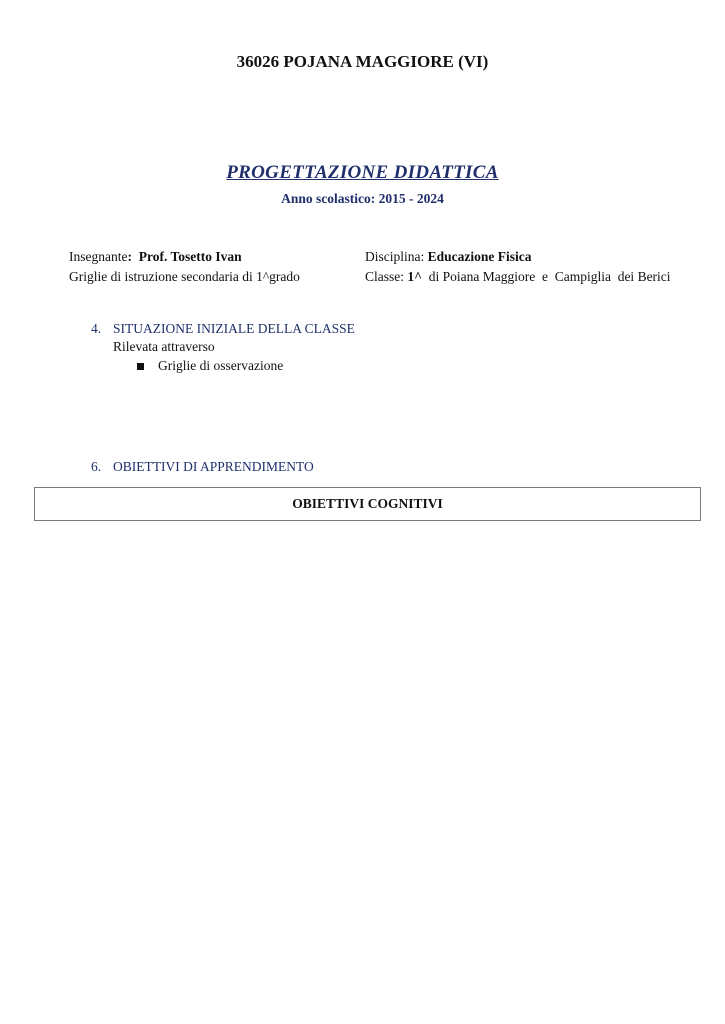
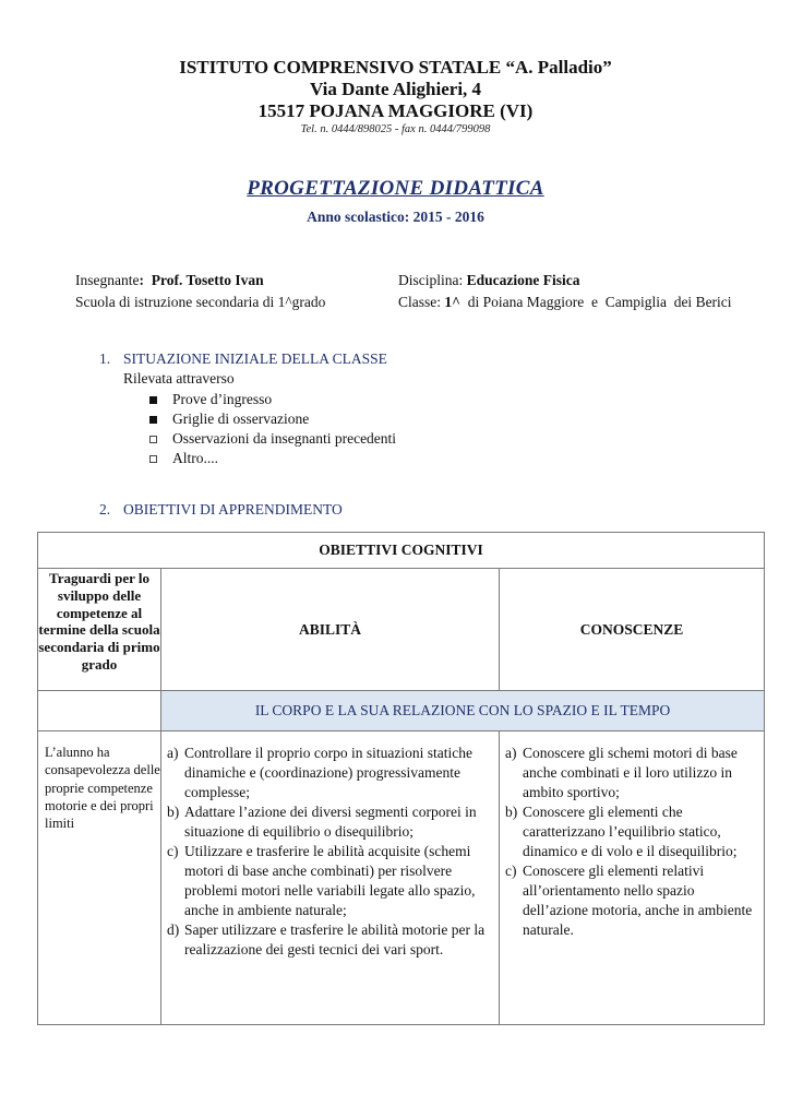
+ ISTITUTO COMPRENSIVO STATALE “A. Palladio”
+ Via Dante Alighieri, 4
- 36026 POJANA MAGGIORE (VI)
+ 15517 POJANA MAGGIORE (VI)
+ Tel. n. 0444/898025 - fax n. 0444/799098
  PROGETTAZIONE DIDATTICA
- Anno scolastico: 2015 - 2024
+ Anno scolastico: 2015 - 2016
  Insegnante: Prof. Tosetto Ivan
- Griglie di istruzione secondaria di 1^grado
+ Scuola di istruzione secondaria di 1^grado
  Disciplina: Educazione Fisica
  Classe: 1^ di Poiana Maggiore e Campiglia dei Berici
- 4. SITUAZIONE INIZIALE DELLA CLASSE
+ 1. SITUAZIONE INIZIALE DELLA CLASSE
  Rilevata attraverso
+ Prove d’ingresso
  Griglie di osservazione
+ Osservazioni da insegnanti precedenti
+ Altro....
- 6. OBIETTIVI DI APPRENDIMENTO
+ 2. OBIETTIVI DI APPRENDIMENTO
  OBIETTIVI COGNITIVI
+ Traguardi per lo sviluppo delle competenze al termine della scuola secondaria di primo grado	ABILITÀ	CONOSCENZE
+ 	IL CORPO E LA SUA RELAZIONE CON LO SPAZIO E IL TEMPO
+ L’alunno ha consapevolezza delle proprie competenze motorie e dei propri limiti	a) Controllare il proprio corpo in situazioni statiche dinamiche e (coordinazione) progressivamente complesse; b) Adattare l’azione dei diversi segmenti corporei in situazione di equilibrio o disequilibrio; c) Utilizzare e trasferire le abilità acquisite (schemi motori di base anche combinati) per risolvere problemi motori nelle variabili legate allo spazio, anche in ambiente naturale; d) Saper utilizzare e trasferire le abilità motorie per la realizzazione dei gesti tecnici dei vari sport.	a) Conoscere gli schemi motori di base anche combinati e il loro utilizzo in ambito sportivo; b) Conoscere gli elementi che caratterizzano l’equilibrio statico, dinamico e di volo e il disequilibrio; c) Conoscere gli elementi relativi all’orientamento nello spazio dell’azione motoria, anche in ambiente naturale.
